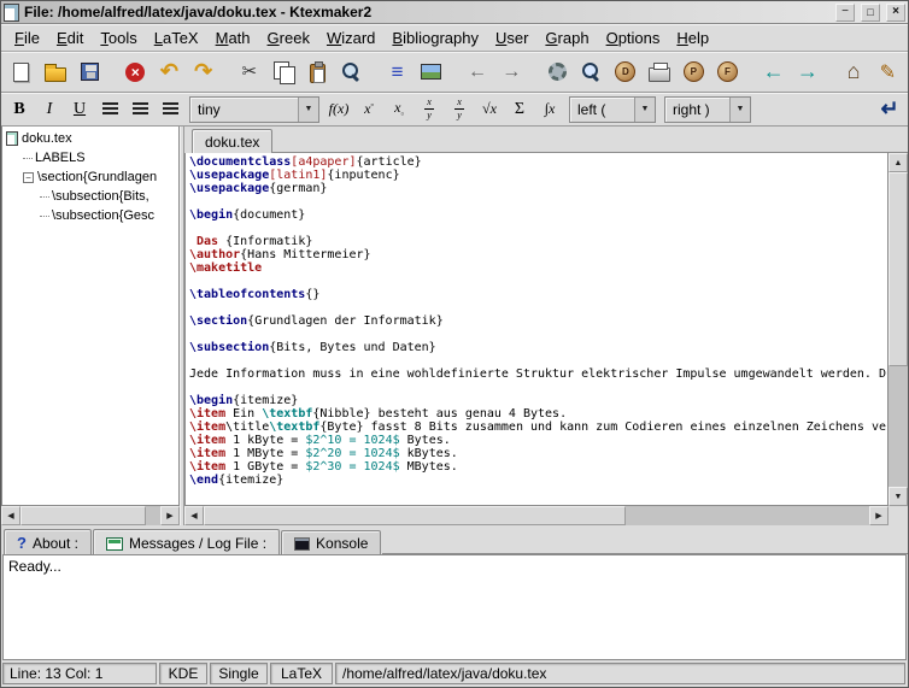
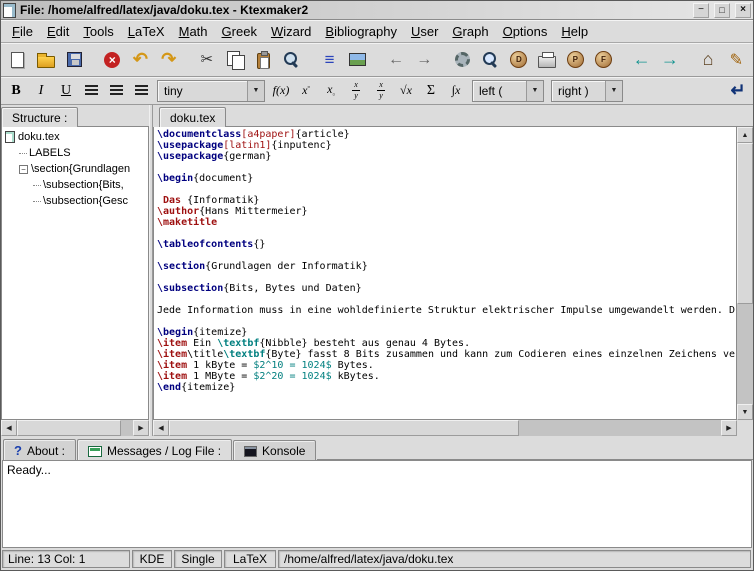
  File: /home/alfred/latex/java/doku.tex - Ktexmaker2
  File
  Edit
  Tools
  LaTeX
  Math
  Greek
  Wizard
  Bibliography
  User
  Graph
  Options
  Help
  B
  I
  U
  tiny
  f(x)
  x▫
  x▫
  x
  y
  x
  y
  √x
  Σ
  ∫x
  left (
  right )
+ Structure :
  doku.tex
  LABELS
  −
  \section{Grundlagen
  \subsection{Bits,
  \subsection{Gesc
  doku.tex
  \documentclass[a4paper]{article}
  \usepackage[latin1]{inputenc}
  \usepackage{german}
  \begin{document}
  Das {Informatik}
  \author{Hans Mittermeier}
  \maketitle
  \tableofcontents{}
  \section{Grundlagen der Informatik}
  \subsection{Bits, Bytes und Daten}
  Jede Information muss in eine wohldefinierte Struktur elektrischer Impulse umgewandelt werden. D
  \begin{itemize}
  \item Ein \textbf{Nibble} besteht aus genau 4 Bytes.
  \item\title\textbf{Byte} fasst 8 Bits zusammen und kann zum Codieren eines einzelnen Zeichens ve
  \item 1 kByte = $2^10 = 1024$ Bytes.
  \item 1 MByte = $2^20 = 1024$ kBytes.
- \item 1 GByte = $2^30 = 1024$ MBytes.
  \end{itemize}
  About :
  Messages / Log File :
  Konsole
  Ready...
  Line: 13 Col: 1
  KDE
  Single
  LaTeX
  /home/alfred/latex/java/doku.tex
